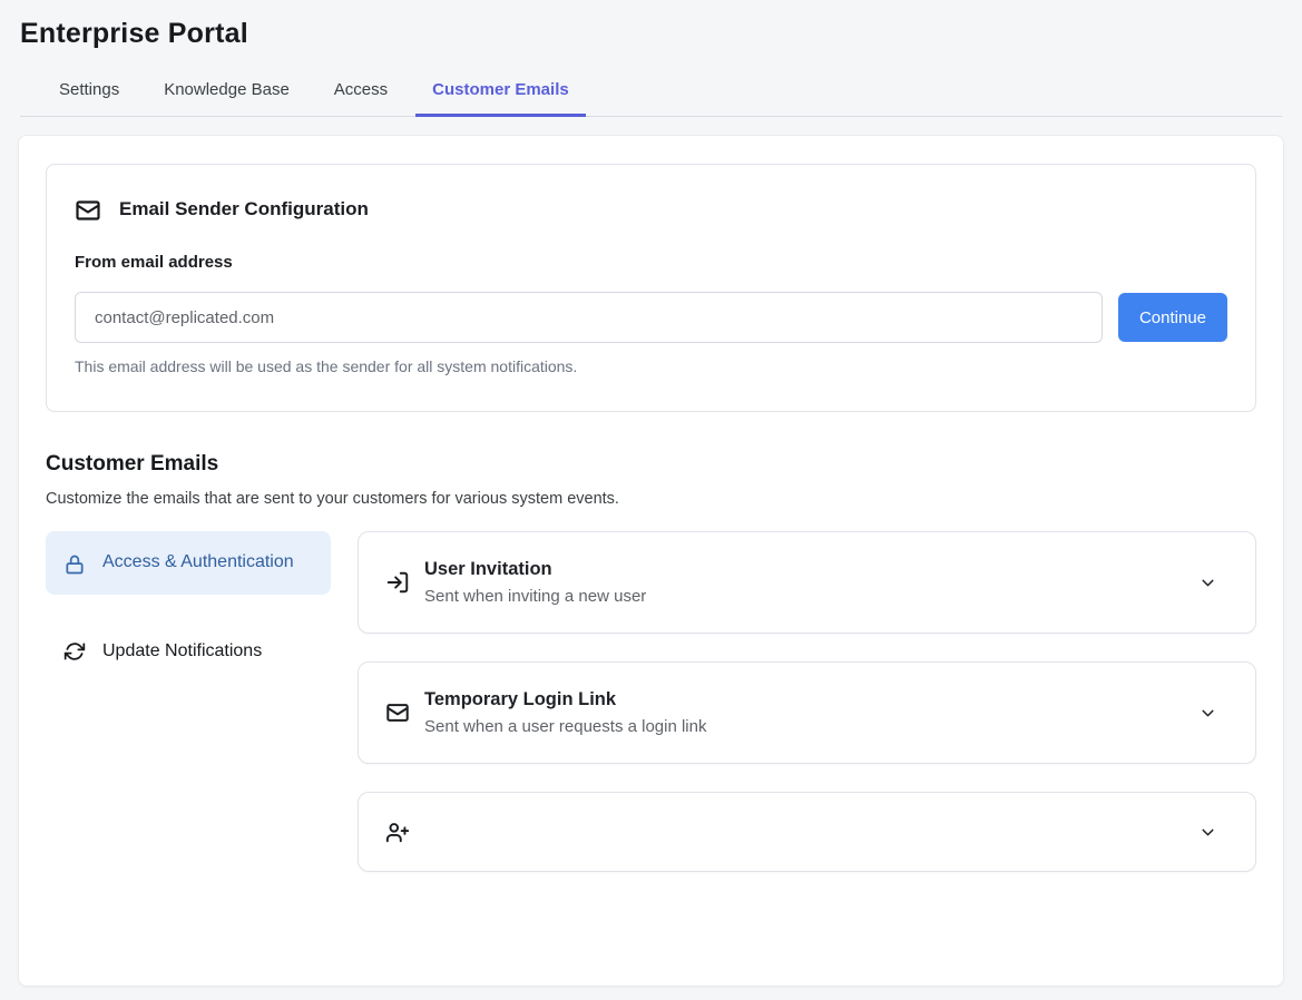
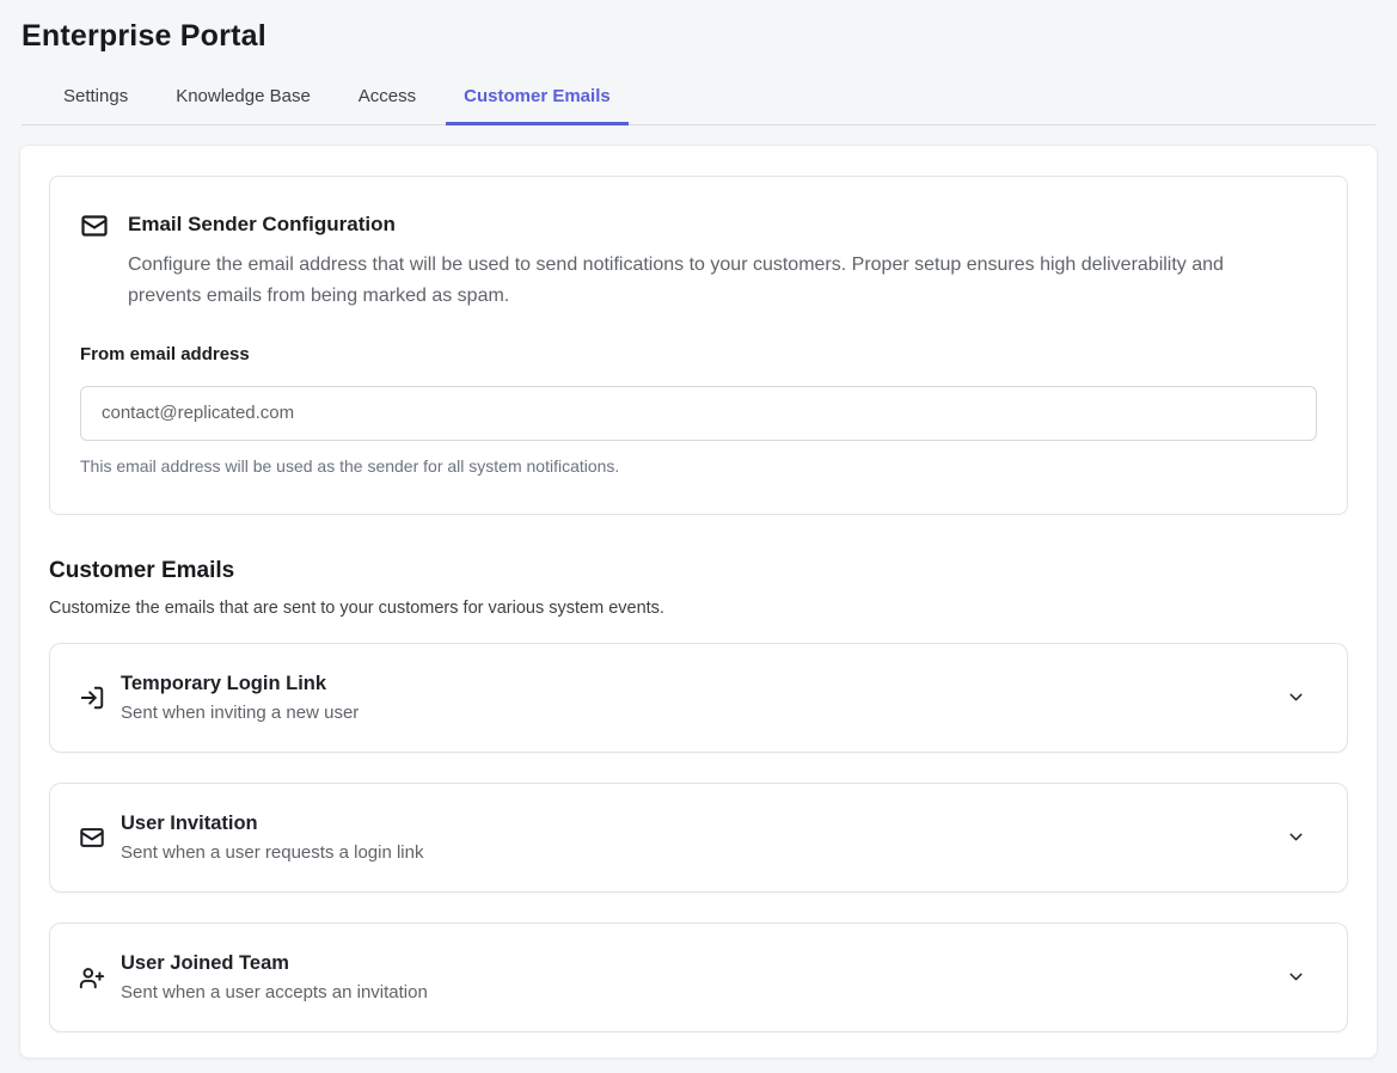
  Enterprise Portal
  Settings
  Knowledge Base
  Access
  Customer Emails
  Email Sender Configuration
+ Configure the email address that will be used to send notifications to your customers. Proper setup ensures high deliverability and prevents emails from being marked as spam.
  From email address
  contact@replicated.com
- Continue
  This email address will be used as the sender for all system notifications.
  Customer Emails
  Customize the emails that are sent to your customers for various system events.
- Access & Authentication
- Update Notifications
- User Invitation
+ Temporary Login Link
  Sent when inviting a new user
- Temporary Login Link
+ User Invitation
  Sent when a user requests a login link
+ User Joined Team
+ Sent when a user accepts an invitation
